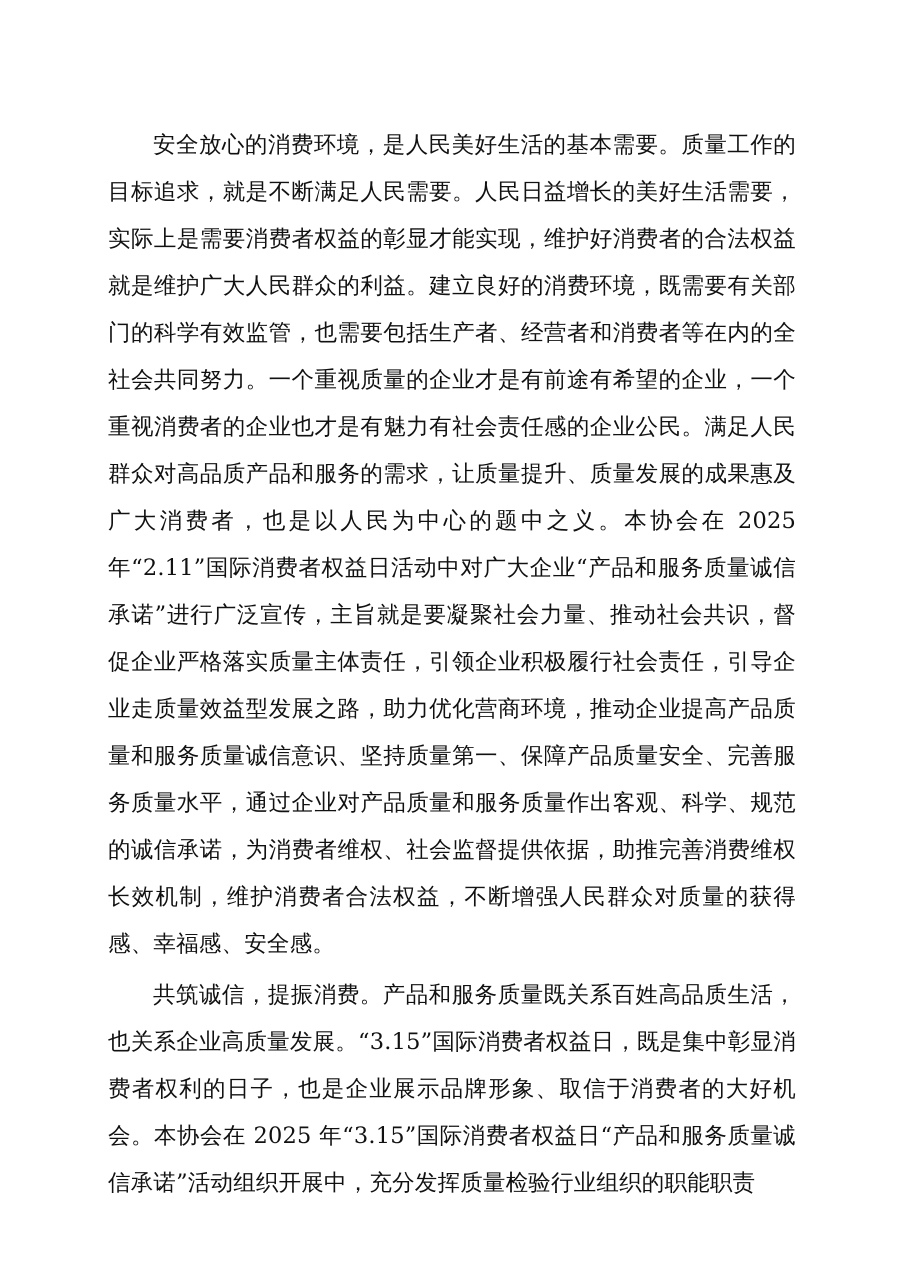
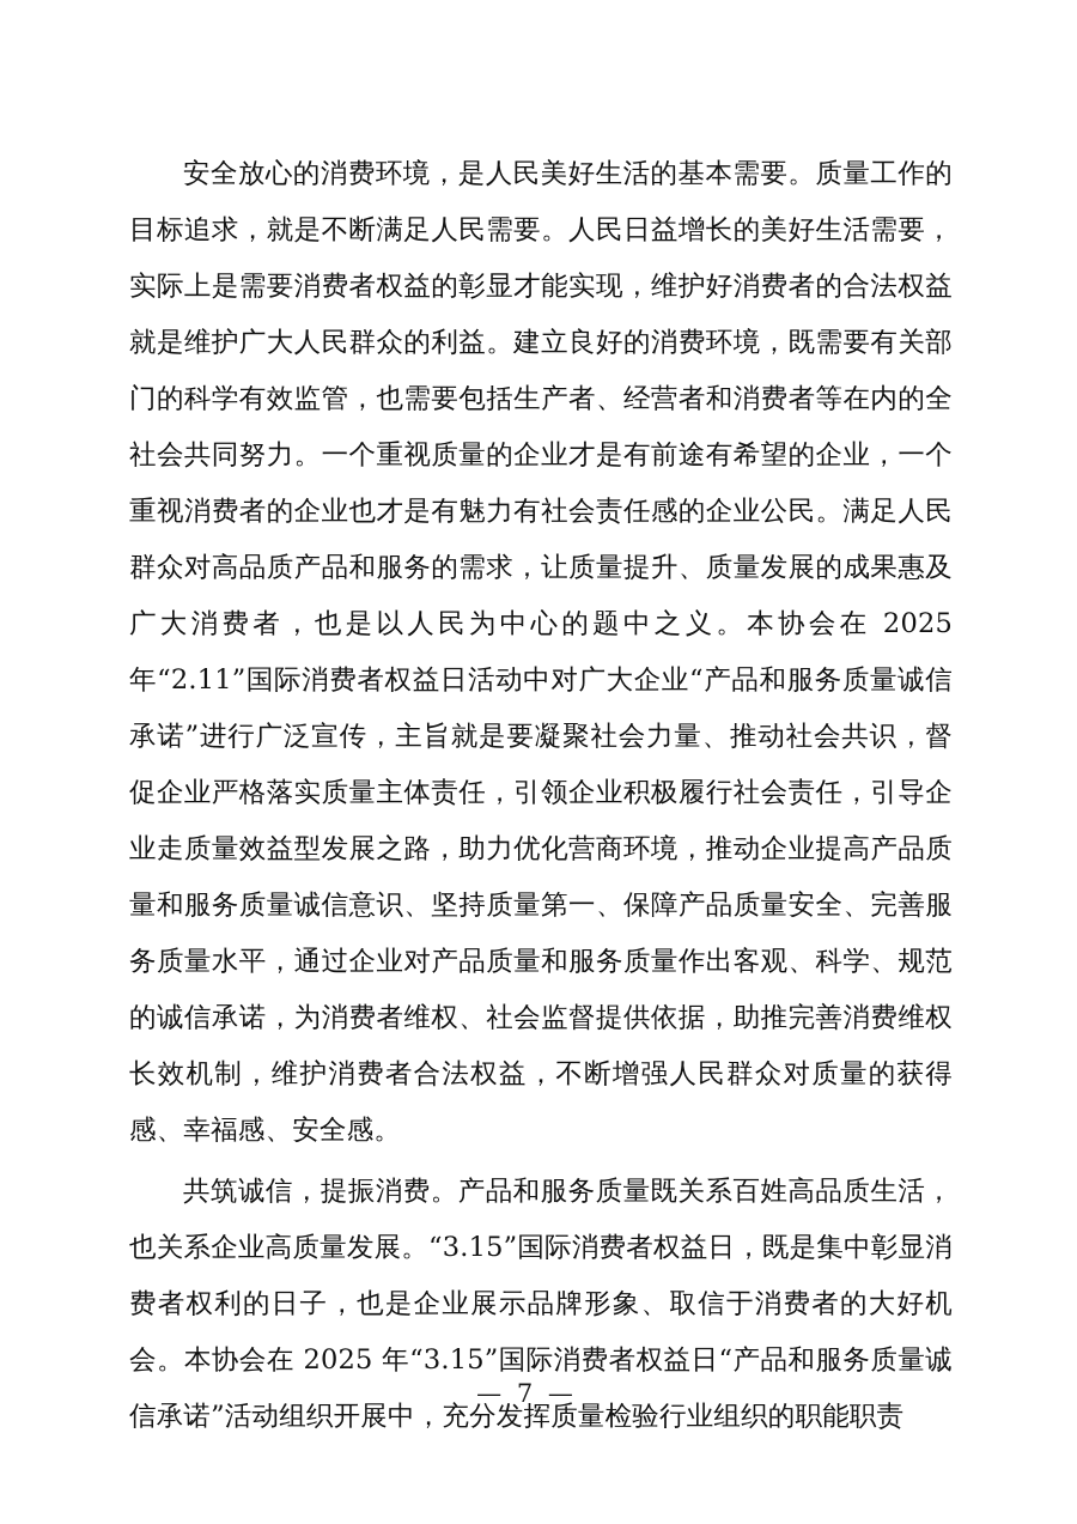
  安全放心的消费环境，是人民美好生活的基本需要。质量工作的目标追求，就是不断满足人民需要。人民日益增长的美好生活需要，实际上是需要消费者权益的彰显才能实现，维护好消费者的合法权益就是维护广大人民群众的利益。建立良好的消费环境，既需要有关部门的科学有效监管，也需要包括生产者、经营者和消费者等在内的全社会共同努力。一个重视质量的企业才是有前途有希望的企业，一个重视消费者的企业也才是有魅力有社会责任感的企业公民。满足人民群众对高品质产品和服务的需求，让质量提升、质量发展的成果惠及广大消费者，也是以人民为中心的题中之义。本协会在 2025 年“2.11”国际消费者权益日活动中对广大企业“产品和服务质量诚信承诺”进行广泛宣传，主旨就是要凝聚社会力量、推动社会共识，督促企业严格落实质量主体责任，引领企业积极履行社会责任，引导企业走质量效益型发展之路，助力优化营商环境，推动企业提高产品质量和服务质量诚信意识、坚持质量第一、保障产品质量安全、完善服务质量水平，通过企业对产品质量和服务质量作出客观、科学、规范的诚信承诺，为消费者维权、社会监督提供依据，助推完善消费维权长效机制，维护消费者合法权益，不断增强人民群众对质量的获得感、幸福感、安全感。
  共筑诚信，提振消费。产品和服务质量既关系百姓高品质生活，也关系企业高质量发展。“3.15”国际消费者权益日，既是集中彰显消费者权利的日子，也是企业展示品牌形象、取信于消费者的大好机会。本协会在 2025 年“3.15”国际消费者权益日“产品和服务质量诚信承诺”活动组织开展中，充分发挥质量检验行业组织的职能职责
+ — 7 —
